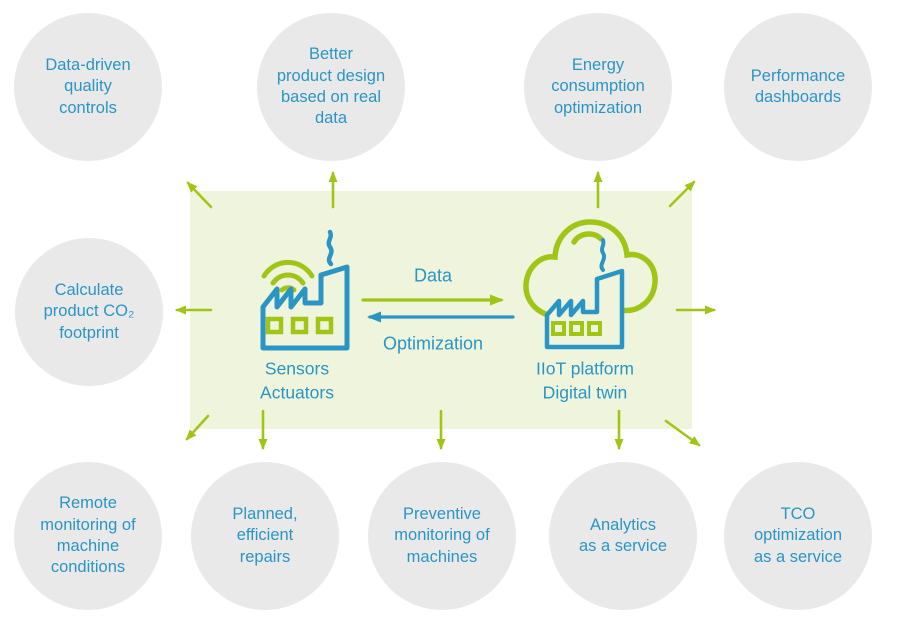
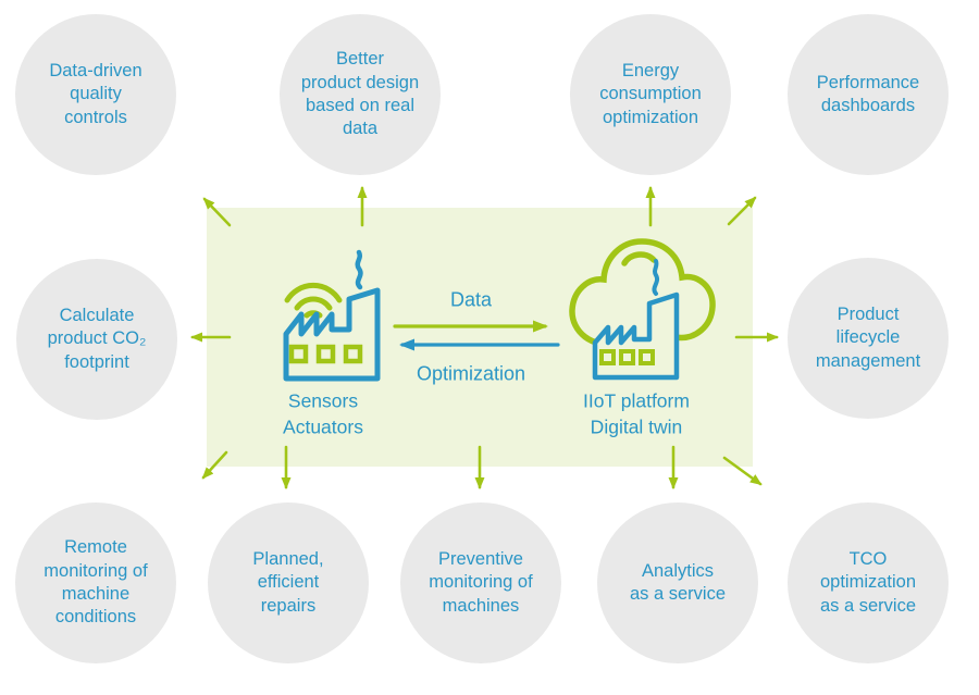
  Data
  Optimization
  Sensors
  Actuators
  IIoT platform
  Digital twin
  Data-driven
  quality
  controls
  Better
  product design
  based on real
  data
  Energy
  consumption
  optimization
  Performance
  dashboards
  Calculate
  product CO₂
  footprint
+ Product
+ lifecycle
+ management
  Remote
  monitoring of
  machine
  conditions
  Planned,
  efficient
  repairs
  Preventive
  monitoring of
  machines
  Analytics
  as a service
  TCO
  optimization
  as a service
